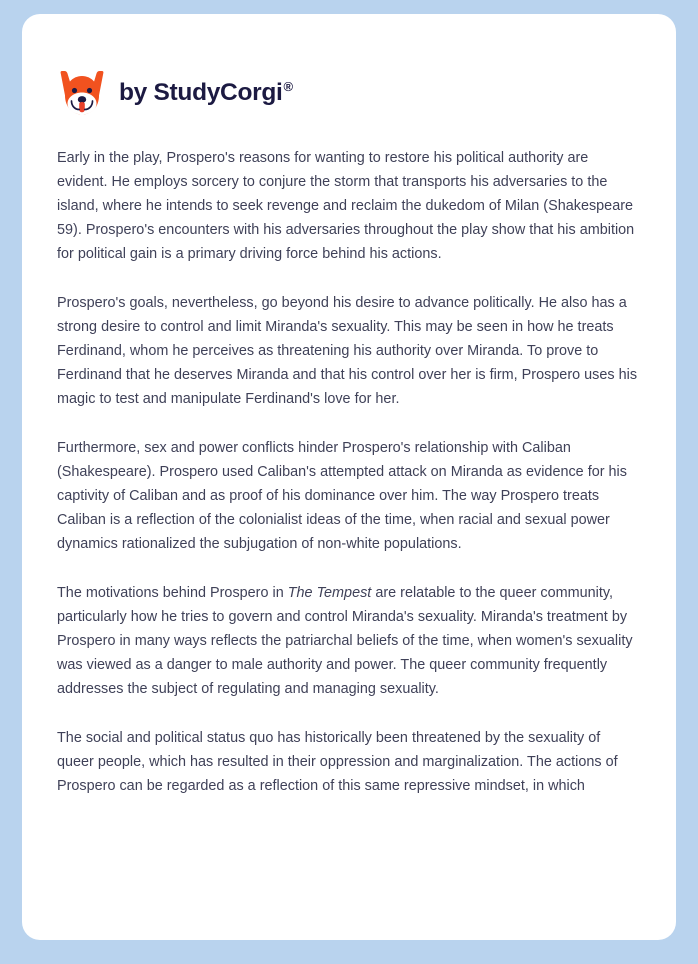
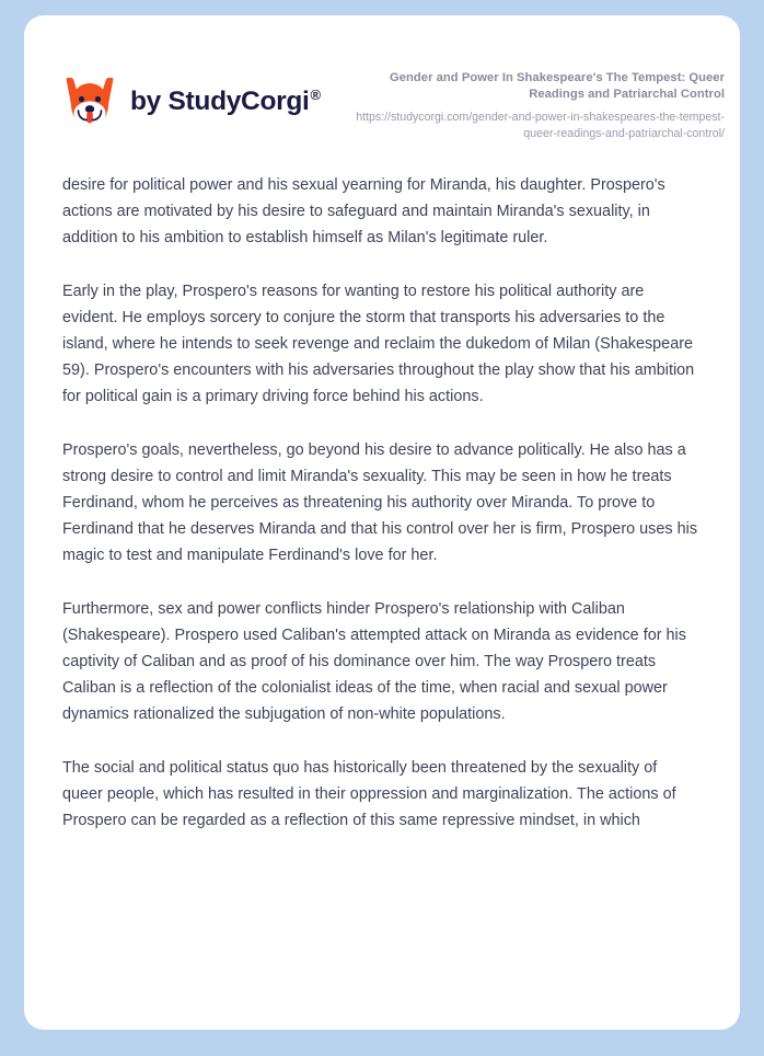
  by StudyCorgi®
+ Gender and Power In Shakespeare's The Tempest: Queer Readings and Patriarchal Control
+ https://studycorgi.com/gender-and-power-in-shakespeares-the-tempest-queer-readings-and-patriarchal-control/
+ desire for political power and his sexual yearning for Miranda, his daughter. Prospero's actions are motivated by his desire to safeguard and maintain Miranda's sexuality, in addition to his ambition to establish himself as Milan's legitimate ruler.
  Early in the play, Prospero's reasons for wanting to restore his political authority are evident. He employs sorcery to conjure the storm that transports his adversaries to the island, where he intends to seek revenge and reclaim the dukedom of Milan (Shakespeare 59). Prospero's encounters with his adversaries throughout the play show that his ambition for political gain is a primary driving force behind his actions.
  Prospero's goals, nevertheless, go beyond his desire to advance politically. He also has a strong desire to control and limit Miranda's sexuality. This may be seen in how he treats Ferdinand, whom he perceives as threatening his authority over Miranda. To prove to Ferdinand that he deserves Miranda and that his control over her is firm, Prospero uses his magic to test and manipulate Ferdinand's love for her.
  Furthermore, sex and power conflicts hinder Prospero's relationship with Caliban (Shakespeare). Prospero used Caliban's attempted attack on Miranda as evidence for his captivity of Caliban and as proof of his dominance over him. The way Prospero treats Caliban is a reflection of the colonialist ideas of the time, when racial and sexual power dynamics rationalized the subjugation of non-white populations.
- The motivations behind Prospero in The Tempest are relatable to the queer community, particularly how he tries to govern and control Miranda's sexuality. Miranda's treatment by Prospero in many ways reflects the patriarchal beliefs of the time, when women's sexuality was viewed as a danger to male authority and power. The queer community frequently addresses the subject of regulating and managing sexuality.
  The social and political status quo has historically been threatened by the sexuality of queer people, which has resulted in their oppression and marginalization. The actions of Prospero can be regarded as a reflection of this same repressive mindset, in which
